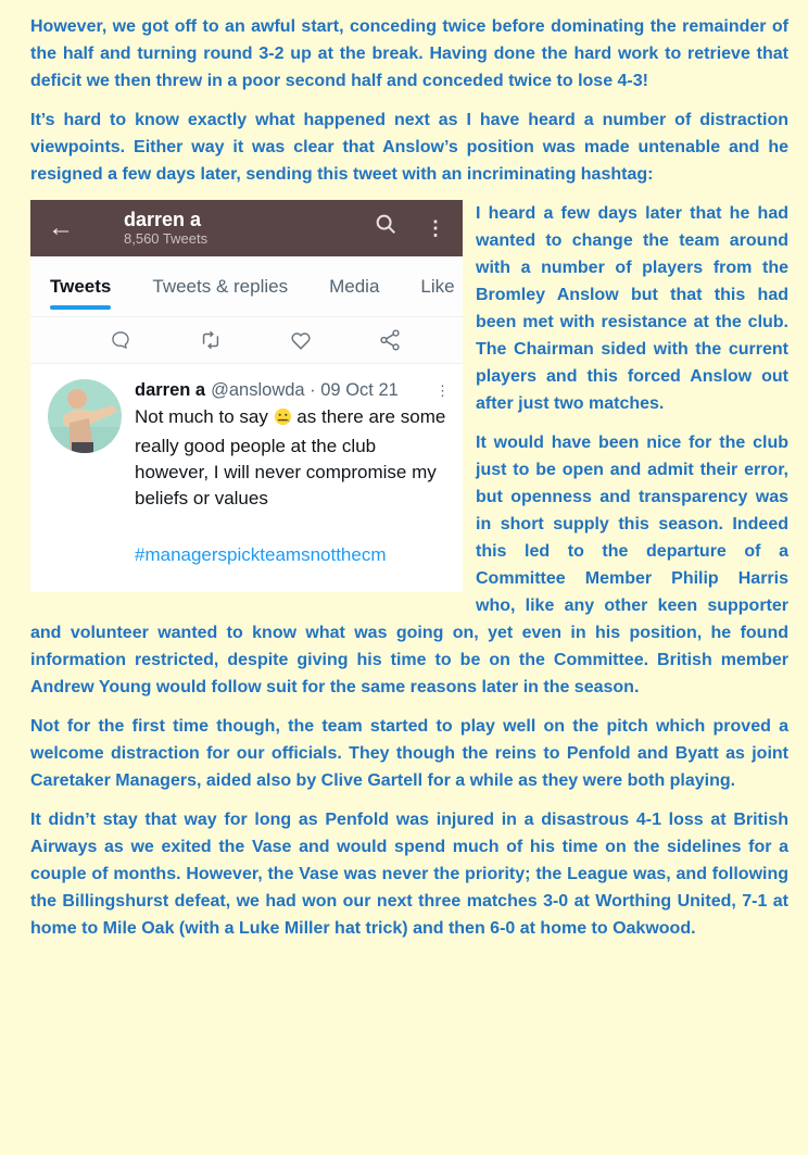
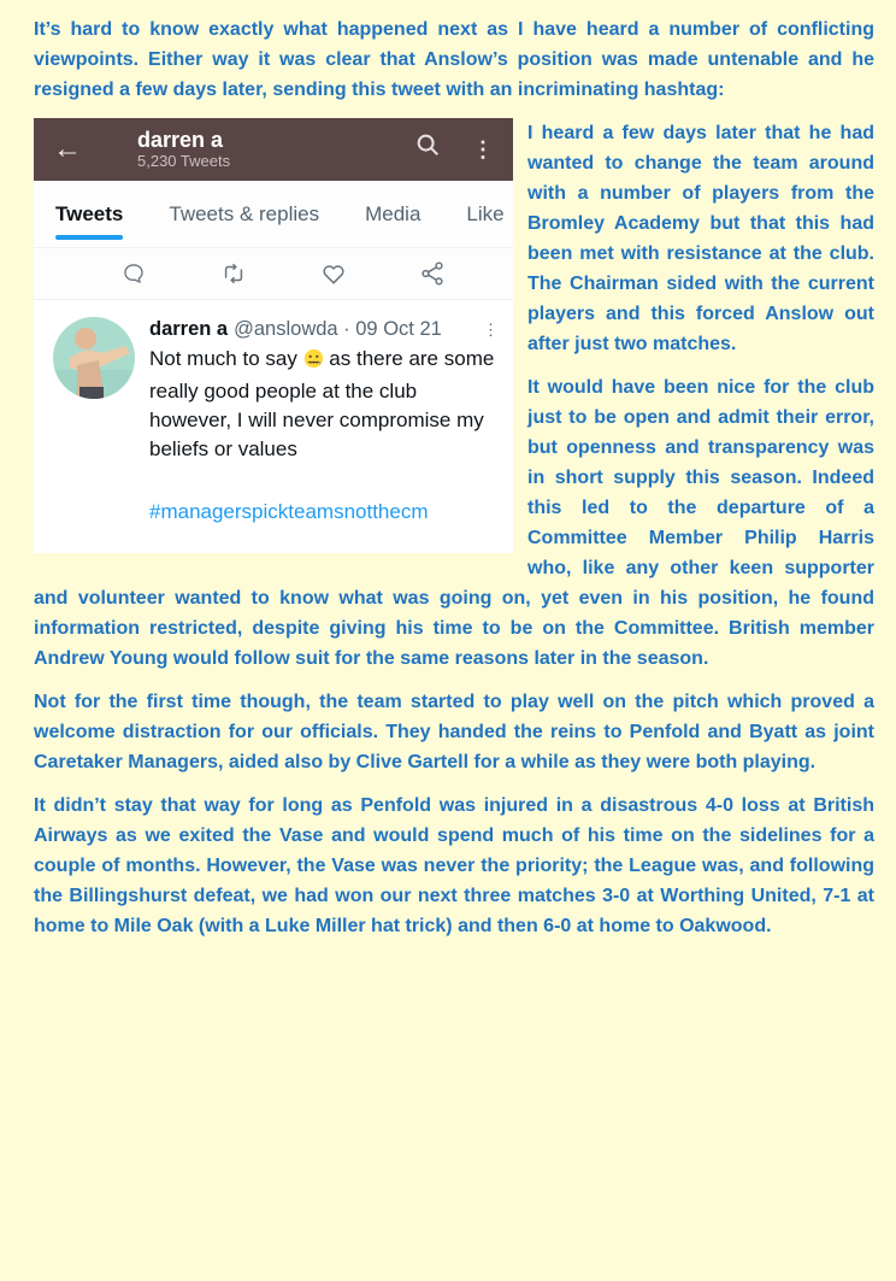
- However, we got off to an awful start, conceding twice before dominating the remainder of the half and turning round 3-2 up at the break. Having done the hard work to retrieve that deficit we then threw in a poor second half and conceded twice to lose 4-3!
- It’s hard to know exactly what happened next as I have heard a number of distraction viewpoints. Either way it was clear that Anslow’s position was made untenable and he resigned a few days later, sending this tweet with an incriminating hashtag:
+ It’s hard to know exactly what happened next as I have heard a number of conflicting viewpoints. Either way it was clear that Anslow’s position was made untenable and he resigned a few days later, sending this tweet with an incriminating hashtag:
  ←
  darren a
- 8,560 Tweets
+ 5,230 Tweets
  ⋮
  Tweets
  Tweets & replies
  Media
  Like
  darren a
  @anslowda · 09 Oct 21
  ⋮
  Not much to say as there are some really good people at the club however, I will never compromise my beliefs or values
  #managerspickteamsnotthecm
- I heard a few days later that he had wanted to change the team around with a number of players from the Bromley Anslow but that this had been met with resistance at the club. The Chairman sided with the current players and this forced Anslow out after just two matches.
+ I heard a few days later that he had wanted to change the team around with a number of players from the Bromley Academy but that this had been met with resistance at the club. The Chairman sided with the current players and this forced Anslow out after just two matches.
  It would have been nice for the club just to be open and admit their error, but openness and transparency was in short supply this season. Indeed this led to the departure of a Committee Member Philip Harris who, like any other keen supporter and volunteer wanted to know what was going on, yet even in his position, he found information restricted, despite giving his time to be on the Committee. British member Andrew Young would follow suit for the same reasons later in the season.
- Not for the first time though, the team started to play well on the pitch which proved a welcome distraction for our officials. They though the reins to Penfold and Byatt as joint Caretaker Managers, aided also by Clive Gartell for a while as they were both playing.
+ Not for the first time though, the team started to play well on the pitch which proved a welcome distraction for our officials. They handed the reins to Penfold and Byatt as joint Caretaker Managers, aided also by Clive Gartell for a while as they were both playing.
- It didn’t stay that way for long as Penfold was injured in a disastrous 4-1 loss at British Airways as we exited the Vase and would spend much of his time on the sidelines for a couple of months. However, the Vase was never the priority; the League was, and following the Billingshurst defeat, we had won our next three matches 3-0 at Worthing United, 7-1 at home to Mile Oak (with a Luke Miller hat trick) and then 6-0 at home to Oakwood.
+ It didn’t stay that way for long as Penfold was injured in a disastrous 4-0 loss at British Airways as we exited the Vase and would spend much of his time on the sidelines for a couple of months. However, the Vase was never the priority; the League was, and following the Billingshurst defeat, we had won our next three matches 3-0 at Worthing United, 7-1 at home to Mile Oak (with a Luke Miller hat trick) and then 6-0 at home to Oakwood.
